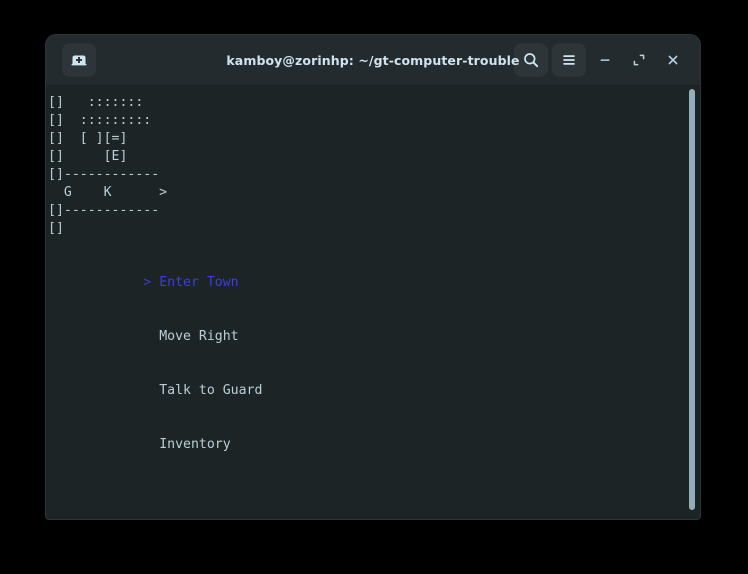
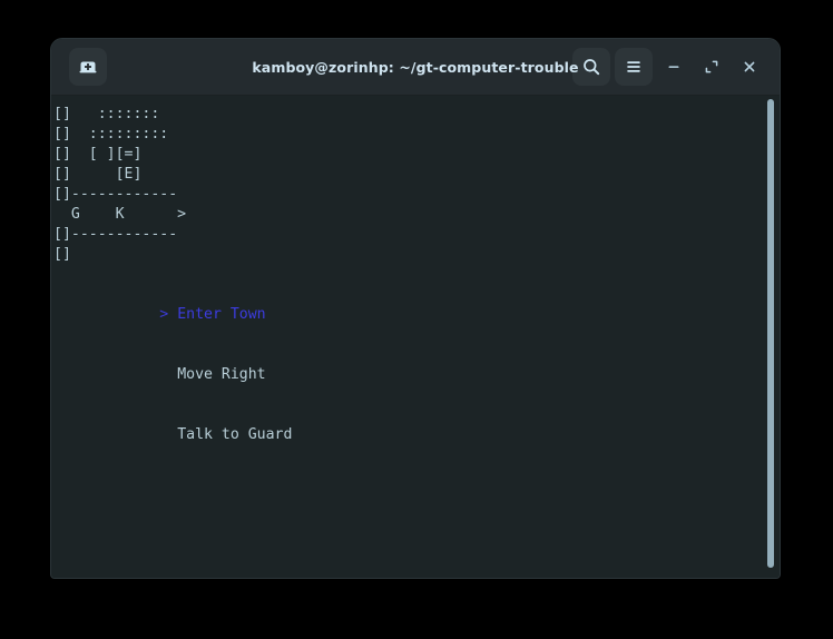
  kamboy@zorinhp: ~/gt-computer-trouble
  [] :::::::
  [] :::::::::
  [] [ ][=]
  [] [E]
  []------------
  G K >
  []------------
  []
  > Enter Town
  Move Right
  Talk to Guard
- Inventory
